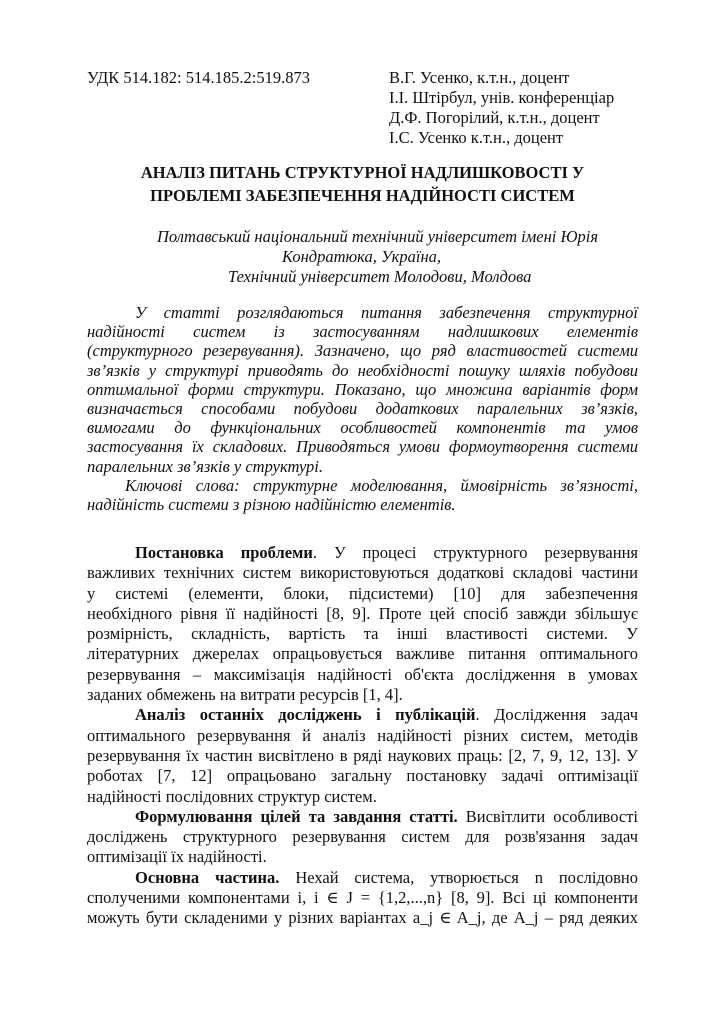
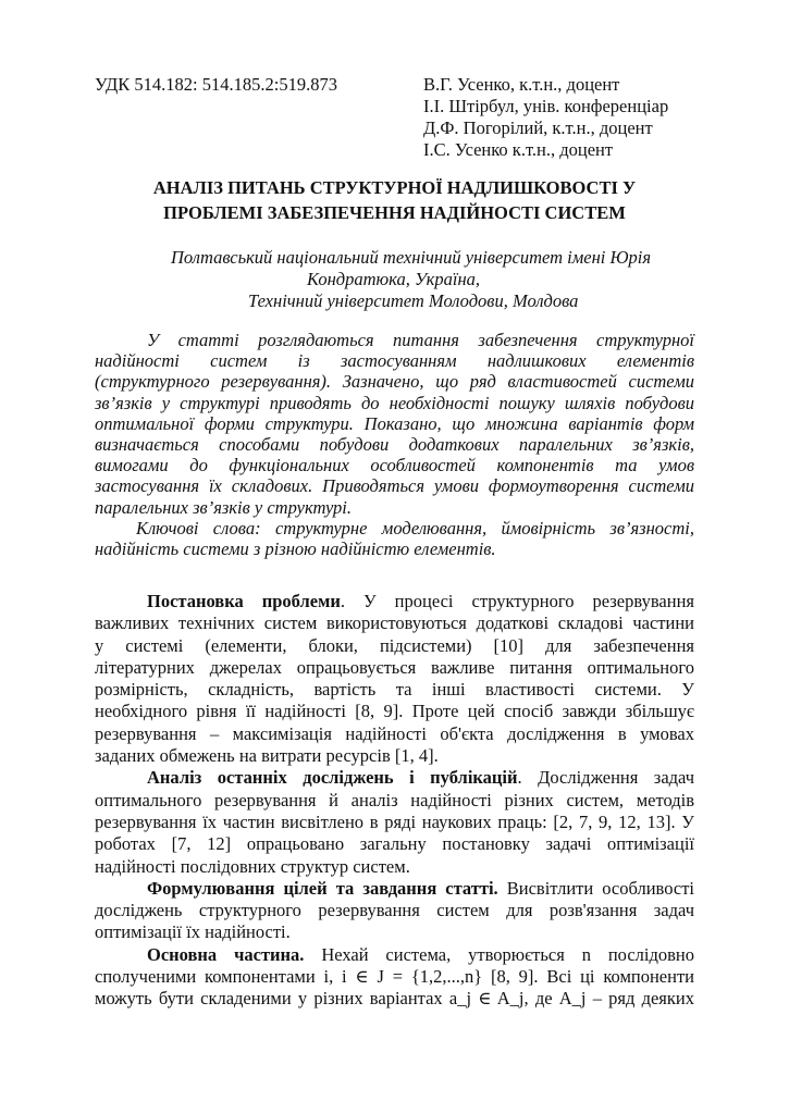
  УДК 514.182: 514.185.2:519.873
  В.Г. Усенко, к.т.н., доцент
  І.І. Штірбул, унів. конференціар
  Д.Ф. Погорілий, к.т.н., доцент
  І.С. Усенко к.т.н., доцент
  АНАЛІЗ ПИТАНЬ СТРУКТУРНОЇ НАДЛИШКОВОСТІ У
  ПРОБЛЕМІ ЗАБЕЗПЕЧЕННЯ НАДІЙНОСТІ СИСТЕМ
  Полтавський національний технічний університет імені Юрія
  Кондратюка, Україна,
  Технічний університет Молодови, Молдова
  У статті розглядаються питання забезпечення структурної
  надійності систем із застосуванням надлишкових елементів
  (структурного резервування). Зазначено, що ряд властивостей системи
  зв’язків у структурі приводять до необхідності пошуку шляхів побудови
  оптимальної форми структури. Показано, що множина варіантів форм
  визначається способами побудови додаткових паралельних зв’язків,
  вимогами до функціональних особливостей компонентів та умов
  застосування їх складових. Приводяться умови формоутворення системи
  паралельних зв’язків у структурі.
  Ключові слова: структурне моделювання, ймовірність зв’язності,
  надійність системи з різною надійністю елементів.
  Постановка проблеми. У процесі структурного резервування
  важливих технічних систем використовуються додаткові складові частини
  у системі (елементи, блоки, підсистеми) [10] для забезпечення
- необхідного рівня її надійності [8, 9]. Проте цей спосіб завжди збільшує
+ літературних джерелах опрацьовується важливе питання оптимального
  розмірність, складність, вартість та інші властивості системи. У
- літературних джерелах опрацьовується важливе питання оптимального
+ необхідного рівня її надійності [8, 9]. Проте цей спосіб завжди збільшує
  резервування – максимізація надійності об'єкта дослідження в умовах
  заданих обмежень на витрати ресурсів [1, 4].
  Аналіз останніх досліджень і публікацій. Дослідження задач
  оптимального резервування й аналіз надійності різних систем, методів
  резервування їх частин висвітлено в ряді наукових праць: [2, 7, 9, 12, 13]. У
  роботах [7, 12] опрацьовано загальну постановку задачі оптимізації
  надійності послідовних структур систем.
  Формулювання цілей та завдання статті. Висвітлити особливості
  досліджень структурного резервування систем для розв'язання задач
  оптимізації їх надійності.
  Основна частина. Нехай система, утворюється n послідовно
  сполученими компонентами i, i ∈ J = {1,2,...,n} [8, 9]. Всі ці компоненти
  можуть бути складеними у різних варіантах a_j ∈ A_j, де A_j – ряд деяких
